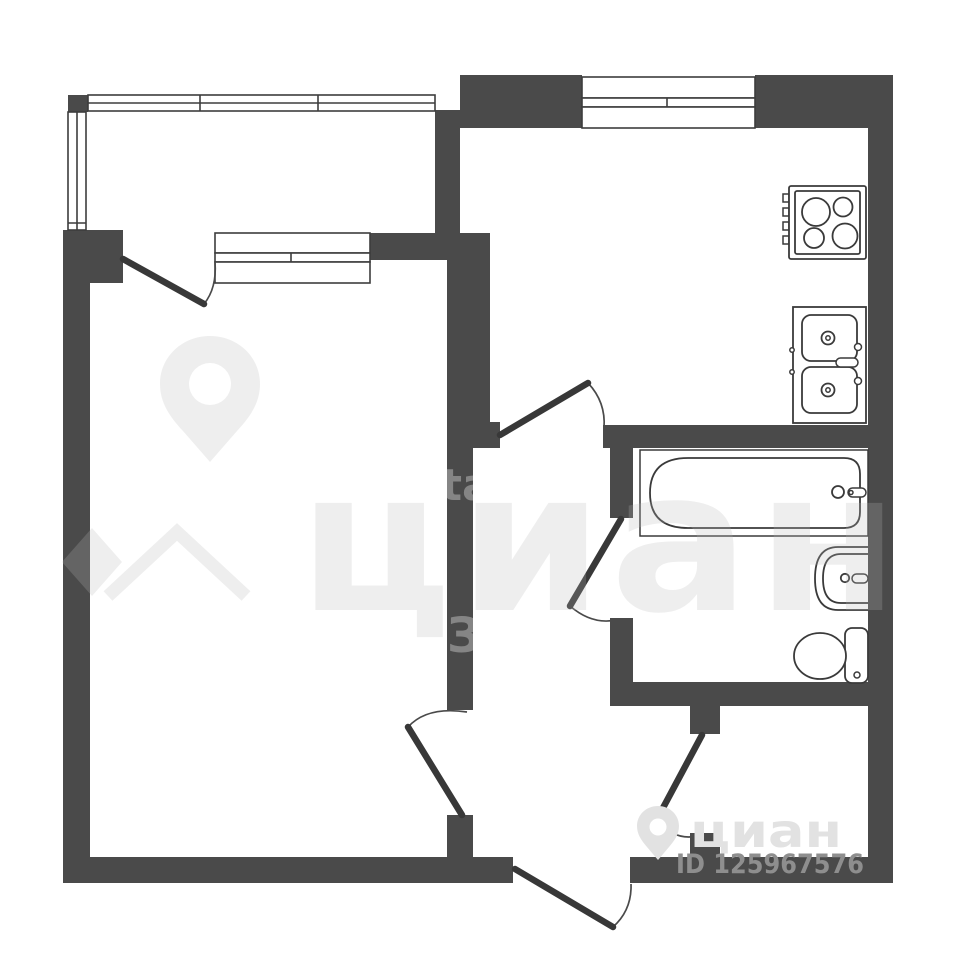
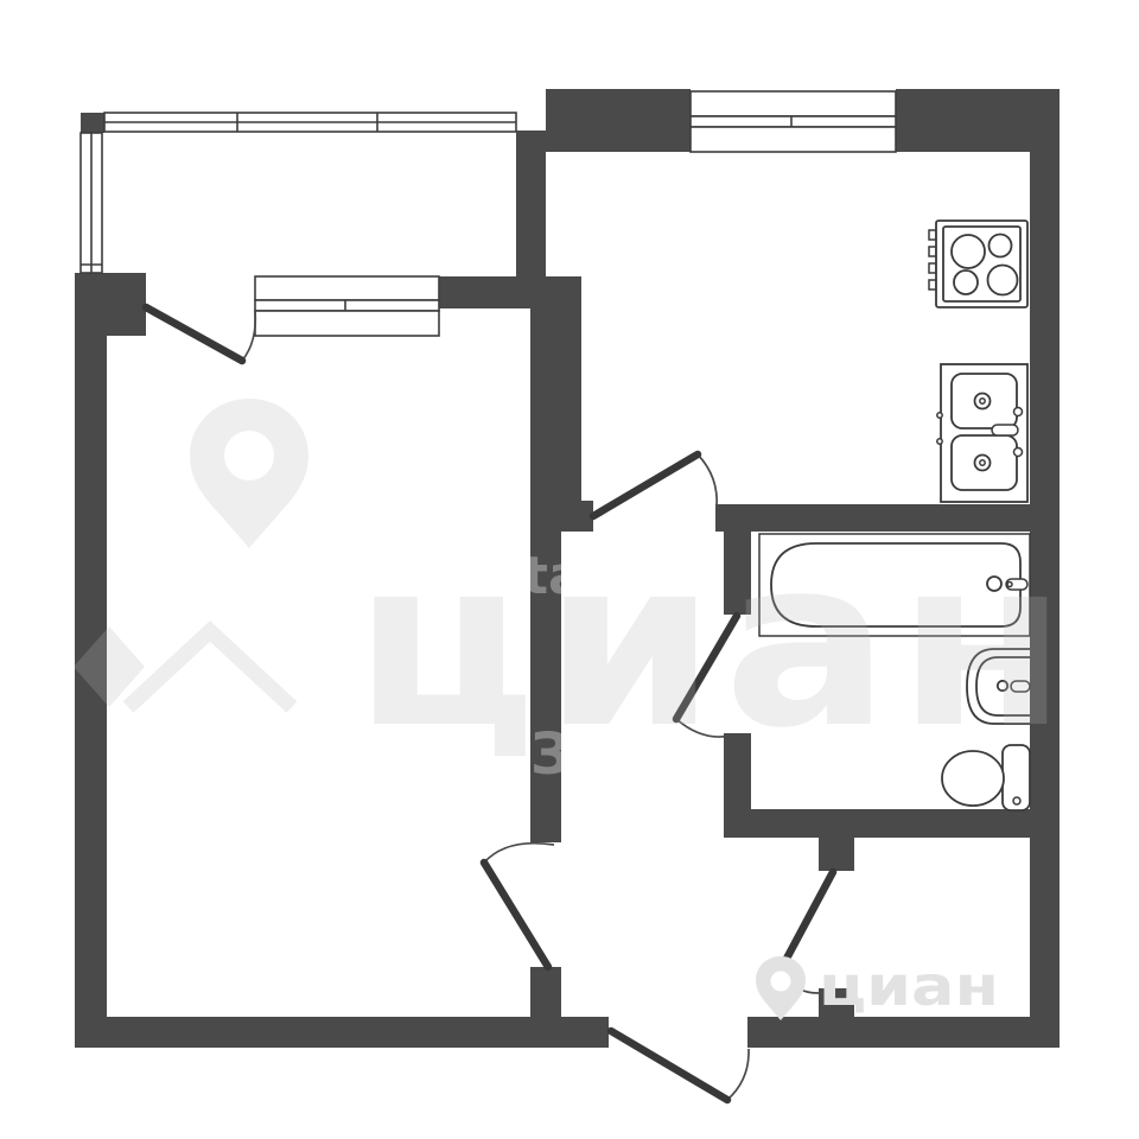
  циан
  ta
  З
  циан
- ID 125967576
